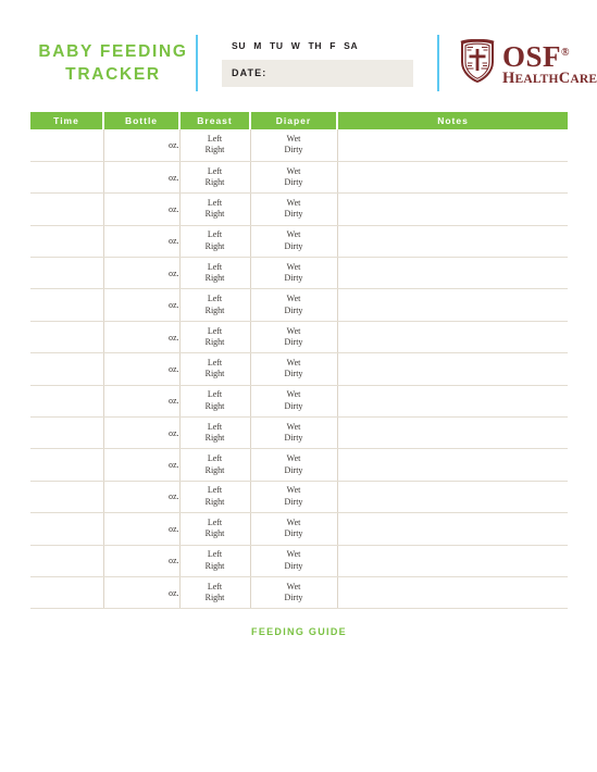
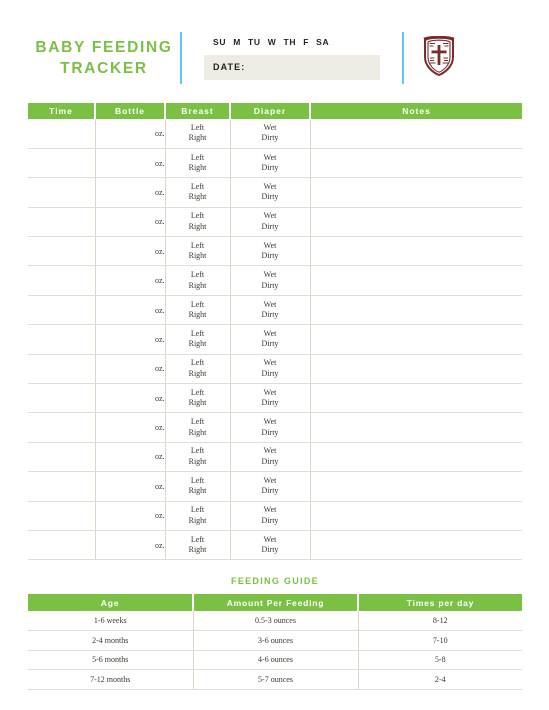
  BABY FEEDING
  TRACKER
  SU
  M
  TU
  W
  TH
  F
  SA
  DATE:
- OSF®
- HEALTHCARE
  Time	Bottle	Breast	Diaper	Notes
  	oz.	LeftRight	WetDirty
  	oz.	LeftRight	WetDirty
  	oz.	LeftRight	WetDirty
  	oz.	LeftRight	WetDirty
  	oz.	LeftRight	WetDirty
  	oz.	LeftRight	WetDirty
  	oz.	LeftRight	WetDirty
  	oz.	LeftRight	WetDirty
  	oz.	LeftRight	WetDirty
  	oz.	LeftRight	WetDirty
  	oz.	LeftRight	WetDirty
  	oz.	LeftRight	WetDirty
  	oz.	LeftRight	WetDirty
  	oz.	LeftRight	WetDirty
  	oz.	LeftRight	WetDirty
  FEEDING GUIDE
+ Age	Amount Per Feeding	Times per day
+ 1-6 weeks	0.5-3 ounces	8-12
+ 2-4 months	3-6 ounces	7-10
+ 5-6 months	4-6 ounces	5-8
+ 7-12 months	5-7 ounces	2-4
